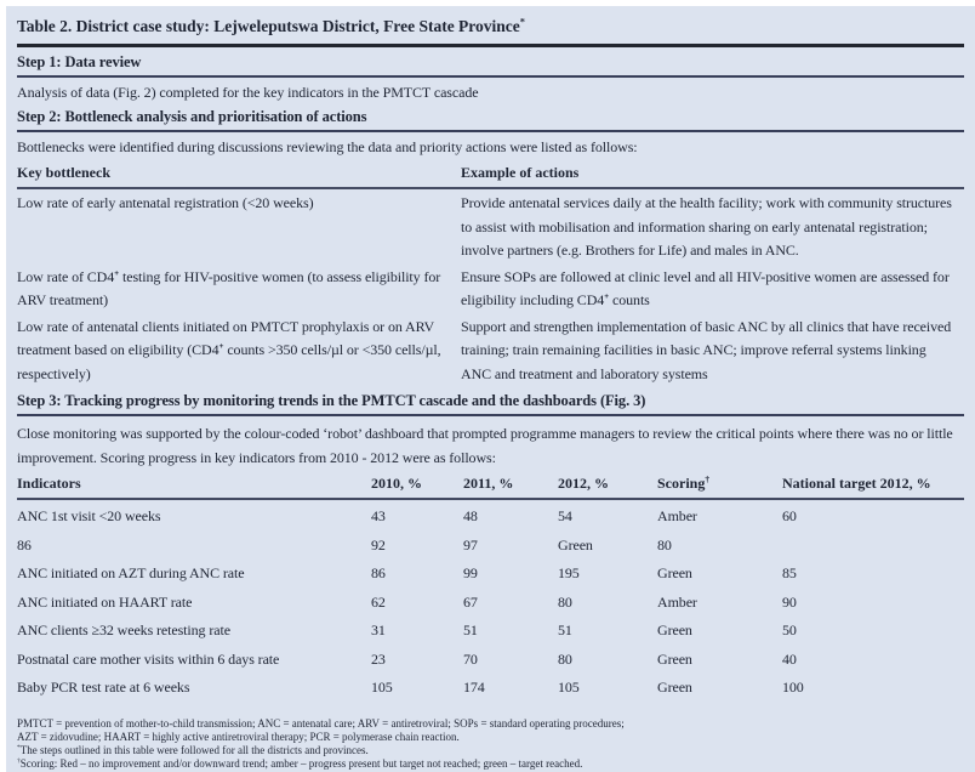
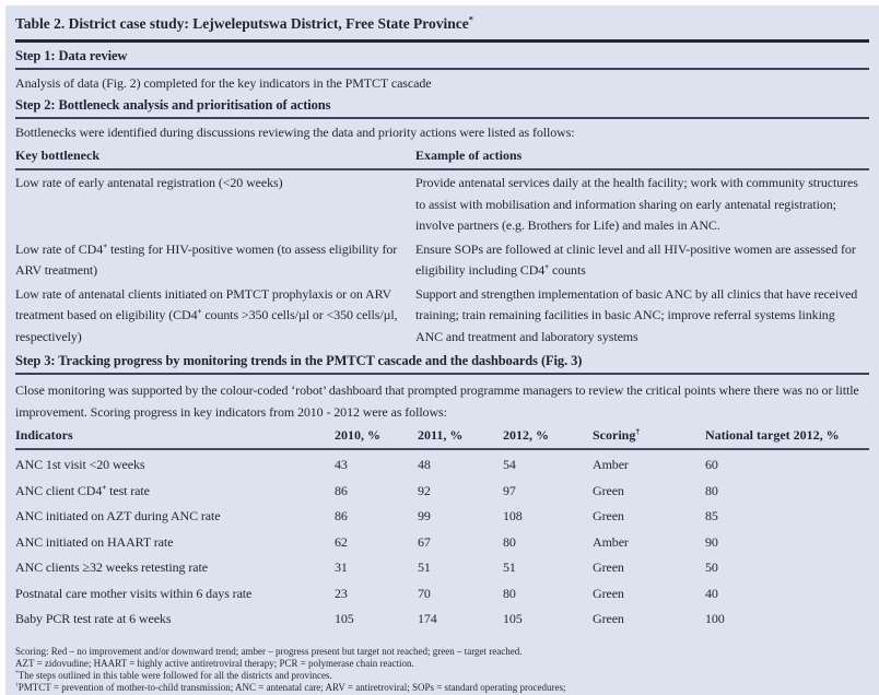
  Table 2. District case study: Lejweleputswa District, Free State Province*
  Step 1: Data review
  Analysis of data (Fig. 2) completed for the key indicators in the PMTCT cascade
  Step 2: Bottleneck analysis and prioritisation of actions
  Bottlenecks were identified during discussions reviewing the data and priority actions were listed as follows:
  Key bottleneck
  Example of actions
  Low rate of early antenatal registration (<20 weeks)
  Provide antenatal services daily at the health facility; work with community structures to assist with mobilisation and information sharing on early antenatal registration; involve partners (e.g. Brothers for Life) and males in ANC.
  Low rate of CD4⁺ testing for HIV-positive women (to assess eligibility for ARV treatment)
  Ensure SOPs are followed at clinic level and all HIV-positive women are assessed for eligibility including CD4⁺ counts
  Low rate of antenatal clients initiated on PMTCT prophylaxis or on ARV treatment based on eligibility (CD4⁺ counts >350 cells/µl or <350 cells/µl, respectively)
  Support and strengthen implementation of basic ANC by all clinics that have received training; train remaining facilities in basic ANC; improve referral systems linking ANC and treatment and laboratory systems
  Step 3: Tracking progress by monitoring trends in the PMTCT cascade and the dashboards (Fig. 3)
  Close monitoring was supported by the colour-coded ‘robot’ dashboard that prompted programme managers to review the critical points where there was no or little improvement. Scoring progress in key indicators from 2010 - 2012 were as follows:
  Indicators
  2010, %
  2011, %
  2012, %
  Scoring†
  National target 2012, %
  ANC 1st visit <20 weeks
  43
  48
  54
  Amber
  60
+ ANC client CD4⁺ test rate
  86
  92
  97
  Green
  80
  ANC initiated on AZT during ANC rate
  86
  99
- 195
+ 108
  Green
  85
  ANC initiated on HAART rate
  62
  67
  80
  Amber
  90
  ANC clients ≥32 weeks retesting rate
  31
  51
  51
  Green
  50
  Postnatal care mother visits within 6 days rate
  23
  70
  80
  Green
  40
  Baby PCR test rate at 6 weeks
  105
  174
  105
  Green
  100
- PMTCT = prevention of mother-to-child transmission; ANC = antenatal care; ARV = antiretroviral; SOPs = standard operating procedures;
+ Scoring: Red – no improvement and/or downward trend; amber – progress present but target not reached; green – target reached.
  AZT = zidovudine; HAART = highly active antiretroviral therapy; PCR = polymerase chain reaction.
  The steps outlined in this table were followed for all the districts and provinces.
- Scoring: Red – no improvement and/or downward trend; amber – progress present but target not reached; green – target reached.
+ PMTCT = prevention of mother-to-child transmission; ANC = antenatal care; ARV = antiretroviral; SOPs = standard operating procedures;
